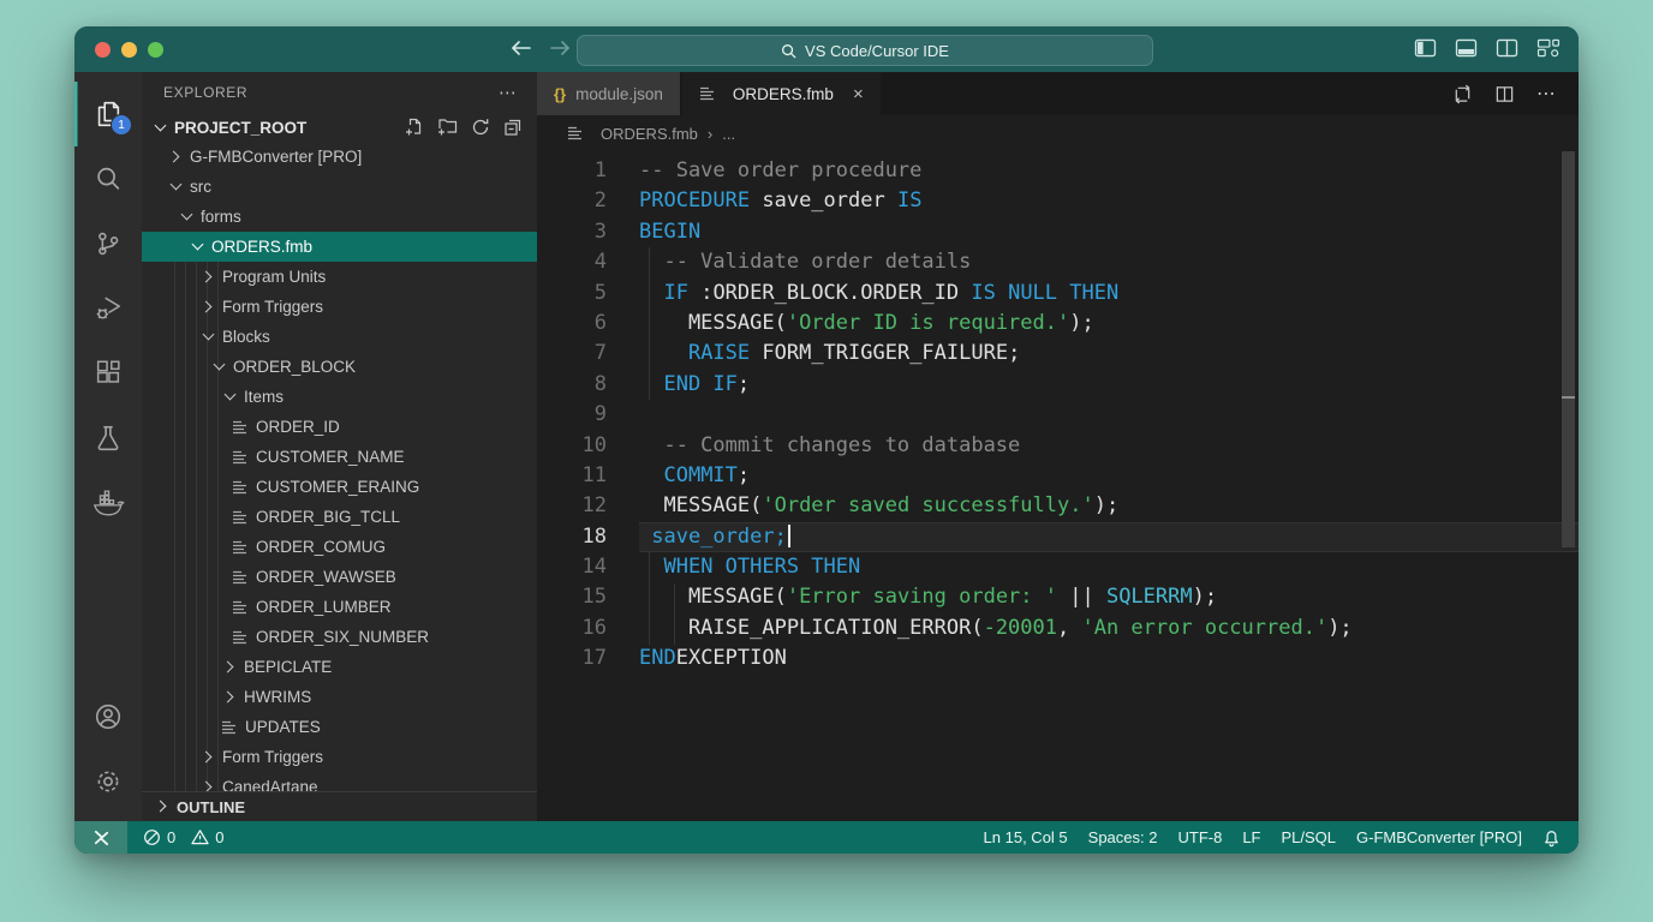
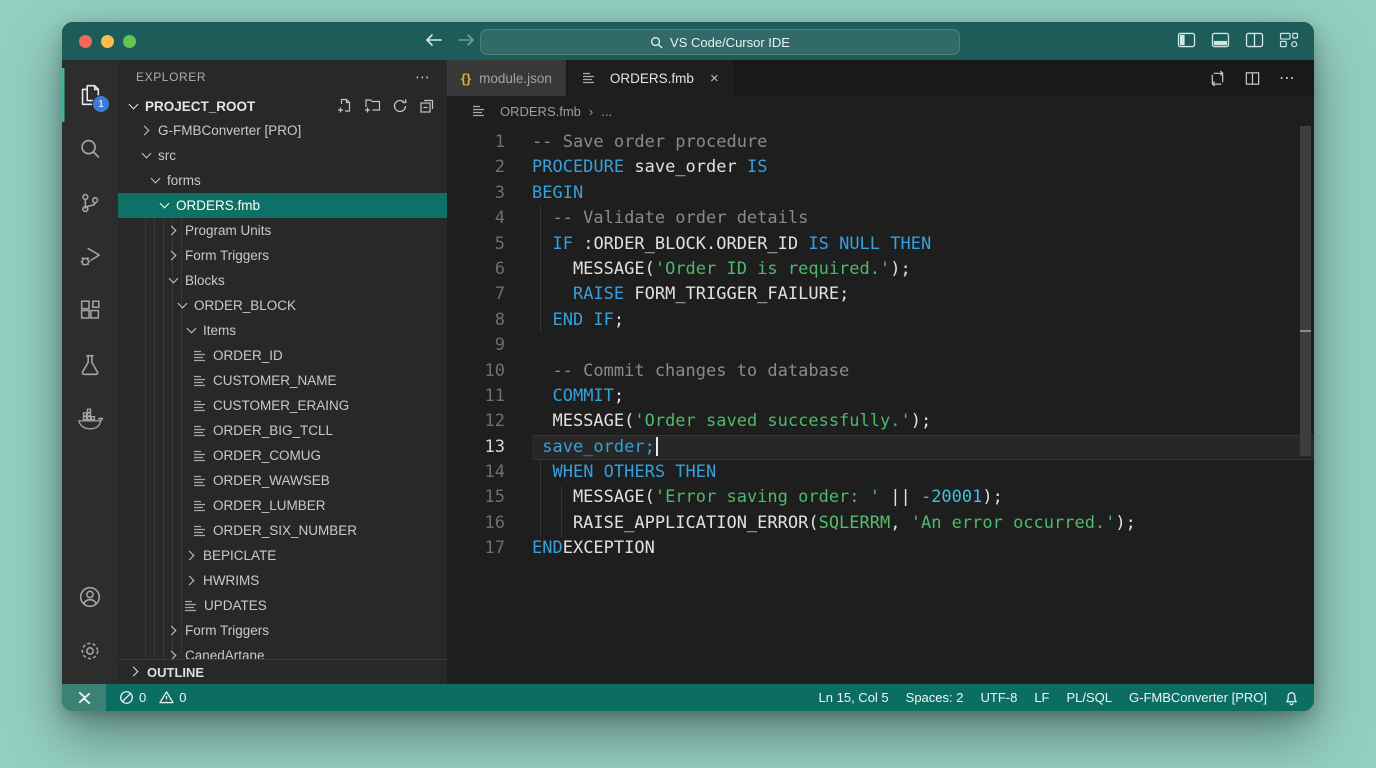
  VS Code/Cursor IDE
  1
  EXPLORER
  ⋯
  PROJECT_ROOT
  G-FMBConverter [PRO]
  src
  forms
  ORDERS.fmb
  Program Units
  Form Triggers
  Blocks
  ORDER_BLOCK
  Items
  ORDER_ID
  CUSTOMER_NAME
  CUSTOMER_ERAING
  ORDER_BIG_TCLL
  ORDER_COMUG
  ORDER_WAWSEB
  ORDER_LUMBER
  ORDER_SIX_NUMBER
  BEPICLATE
  HWRIMS
  UPDATES
  Form Triggers
  CanedArtane
  OUTLINE
  {}
  module.json
  ORDERS.fmb
  ×
  ⋯
  ORDERS.fmb
  ›
  ...
  1
  -- Save order procedure
  2
  PROCEDURE save_order IS
  3
  BEGIN
  4
  -- Validate order details
  5
  IF :ORDER_BLOCK.ORDER_ID IS NULL THEN
  6
  MESSAGE('Order ID is required.');
  7
  RAISE FORM_TRIGGER_FAILURE;
  8
  END IF;
  9
  10
  -- Commit changes to database
  11
  COMMIT;
  12
  MESSAGE('Order saved successfully.');
- 18
+ 13
  save_order;
  14
  WHEN OTHERS THEN
  15
- MESSAGE('Error saving order: ' || SQLERRM);
+ MESSAGE('Error saving order: ' || -20001);
  16
- RAISE_APPLICATION_ERROR(-20001, 'An error occurred.');
+ RAISE_APPLICATION_ERROR(SQLERRM, 'An error occurred.');
  17
  ENDEXCEPTION
  0
  0
  Ln 15, Col 5
  Spaces: 2
  UTF-8
  LF
  PL/SQL
  G-FMBConverter [PRO]
